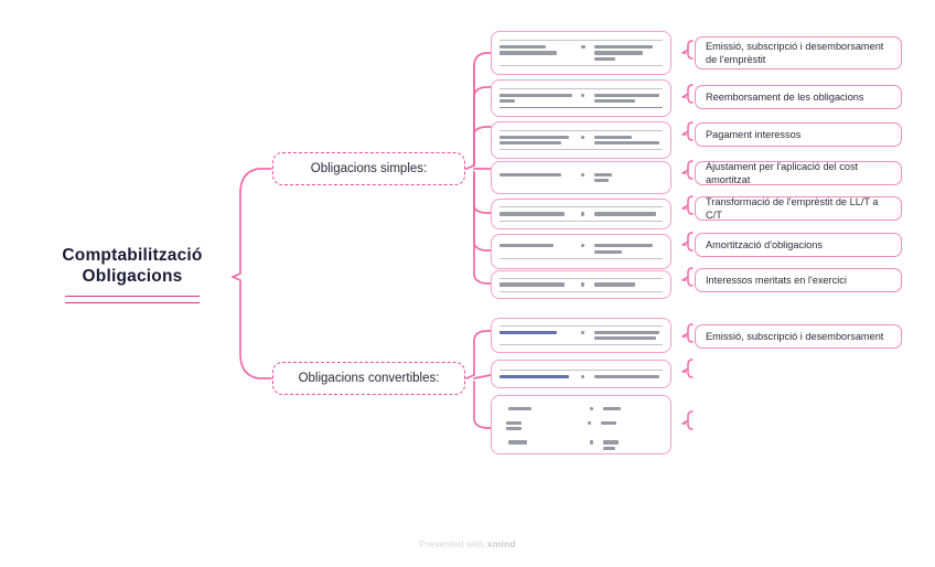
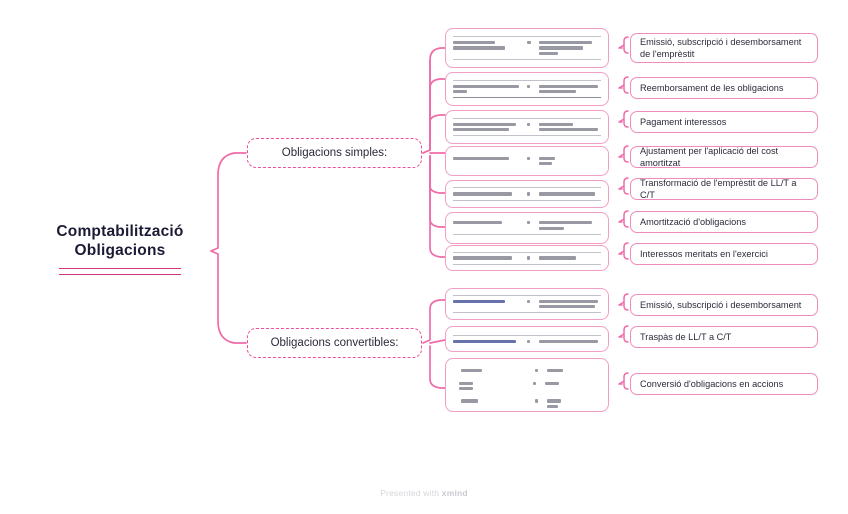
  Comptabilització
  Obligacions
  Obligacions simples:
  Obligacions convertibles:
  Emissió, subscripció i desemborsament de l'emprèstit
  Reemborsament de les obligacions
  Pagament interessos
  Ajustament per l'aplicació del cost amortitzat
  Transformació de l'emprèstit de LL/T a C/T
  Amortització d'obligacions
  Interessos meritats en l'exercici
  Emissió, subscripció i desemborsament
+ Traspàs de LL/T a C/T
+ Conversió d'obligacions en accions
  Presented with xmind
